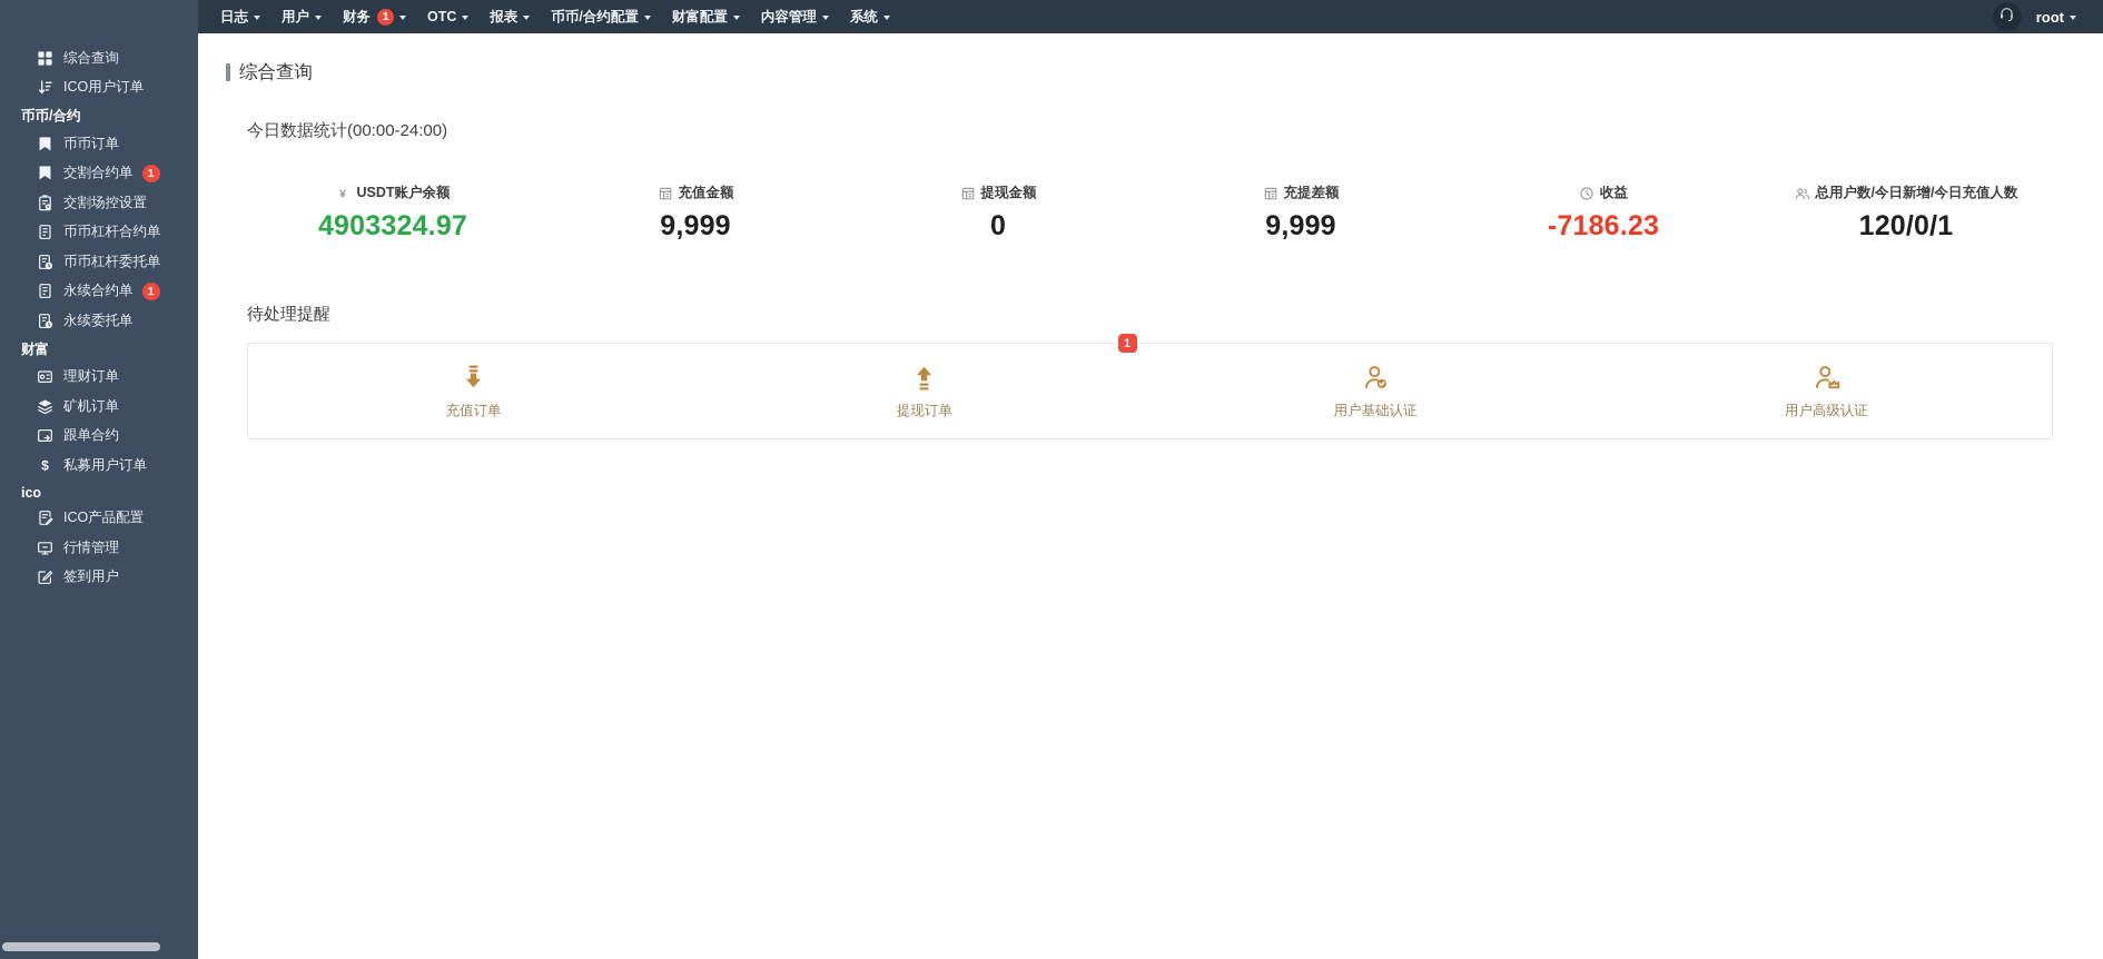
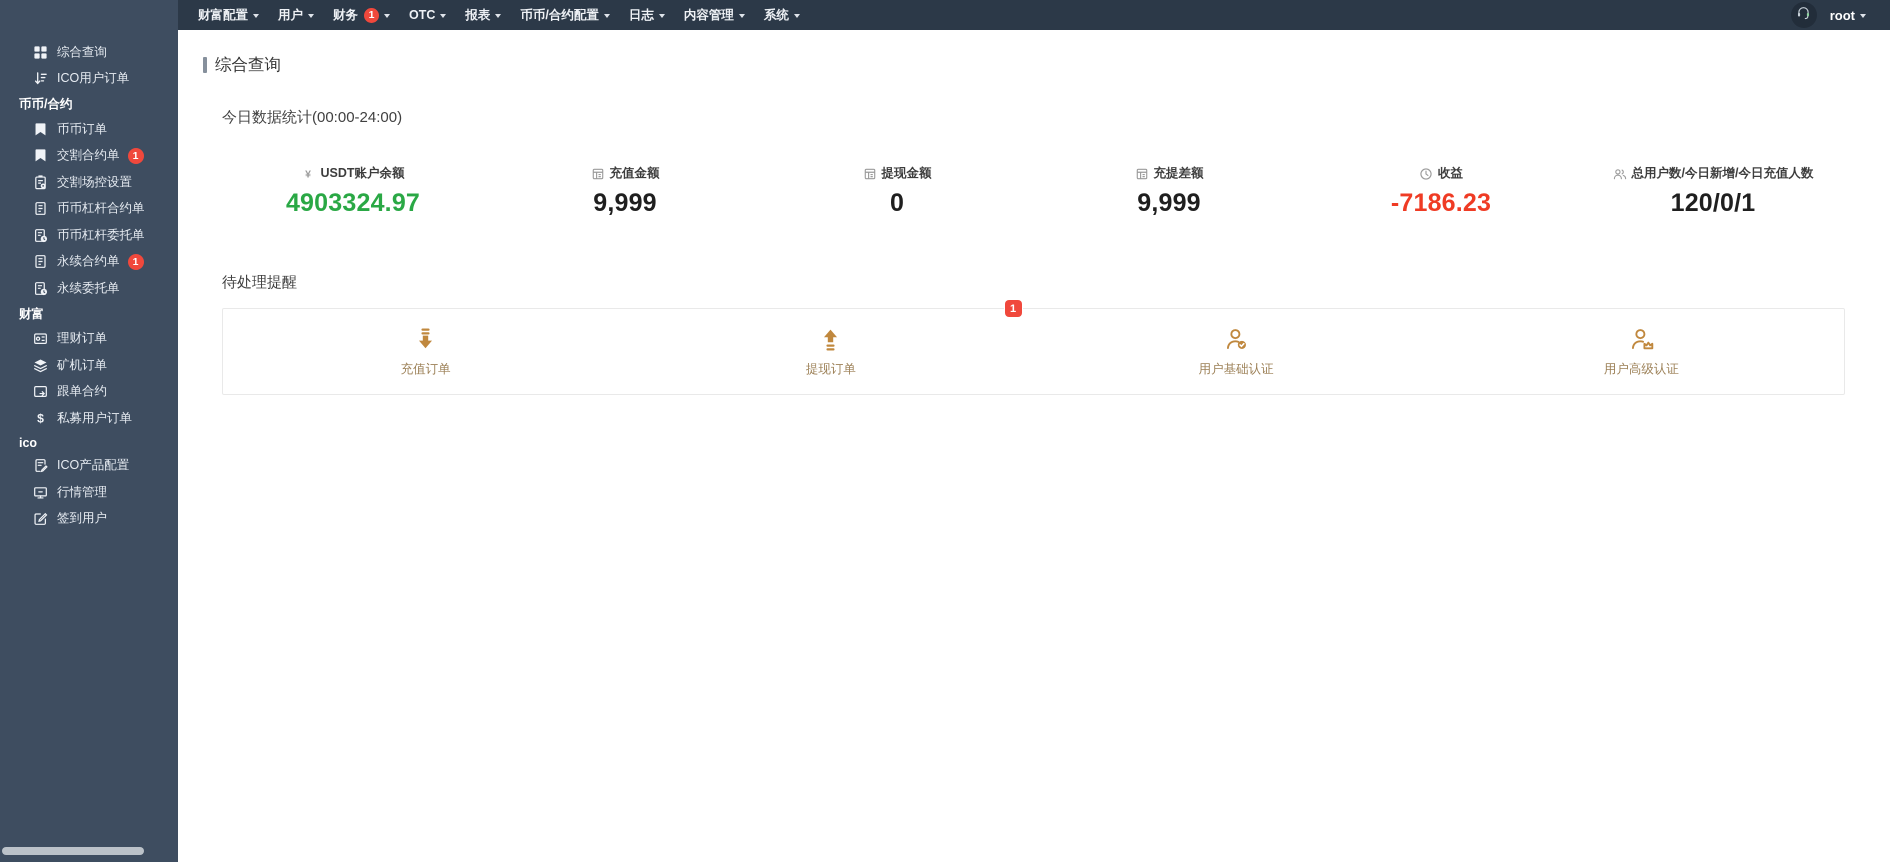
  综合查询
  ICO用户订单
  币币/合约
  币币订单
  交割合约单
  1
  交割场控设置
  币币杠杆合约单
  币币杠杆委托单
  永续合约单
  1
  永续委托单
  财富
  理财订单
  矿机订单
  跟单合约
  $
  私募用户订单
  ico
  ICO产品配置
  行情管理
  签到用户
- 日志
+ 财富配置
  用户
  财务
  1
  OTC
  报表
  币币/合约配置
- 财富配置
+ 日志
  内容管理
  系统
  root
  综合查询
  今日数据统计(00:00-24:00)
  ¥
  USDT账户余额
  4903324.97
  充值金额
  9,999
  提现金额
  0
  充提差额
  9,999
  收益
  -7186.23
  总用户数/今日新增/今日充值人数
  120/0/1
  待处理提醒
  充值订单
  1
  提现订单
  用户基础认证
  用户高级认证
